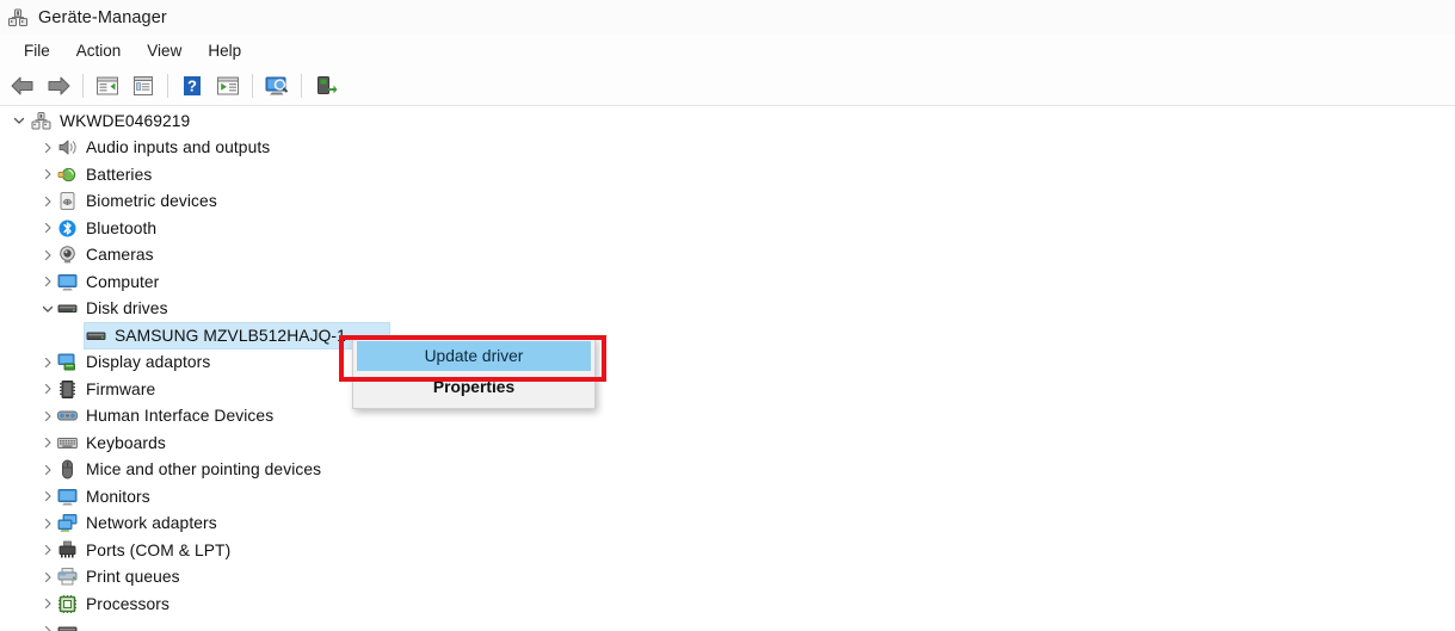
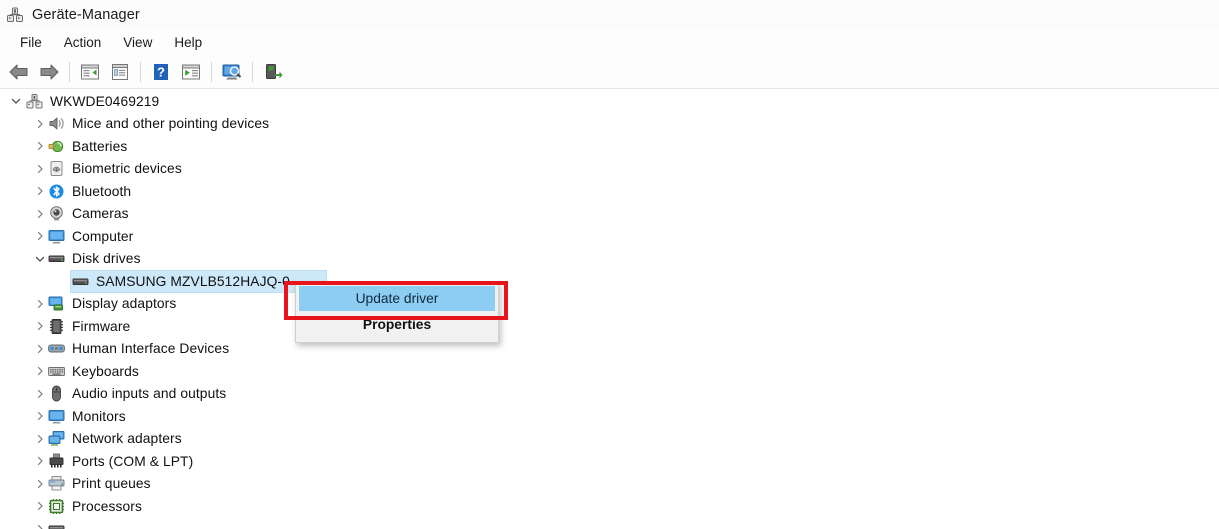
  Geräte-Manager
  File
  Action
  View
  Help
  ?
  WKWDE0469219
- Audio inputs and outputs
+ Mice and other pointing devices
  Batteries
  Biometric devices
  Bluetooth
  Cameras
  Computer
  Disk drives
- SAMSUNG MZVLB512HAJQ-1
+ SAMSUNG MZVLB512HAJQ-0
  Display adaptors
  Firmware
  Human Interface Devices
  Keyboards
- Mice and other pointing devices
+ Audio inputs and outputs
  Monitors
  Network adapters
  Ports (COM & LPT)
  Print queues
  Processors
  Update driver
  Properties
